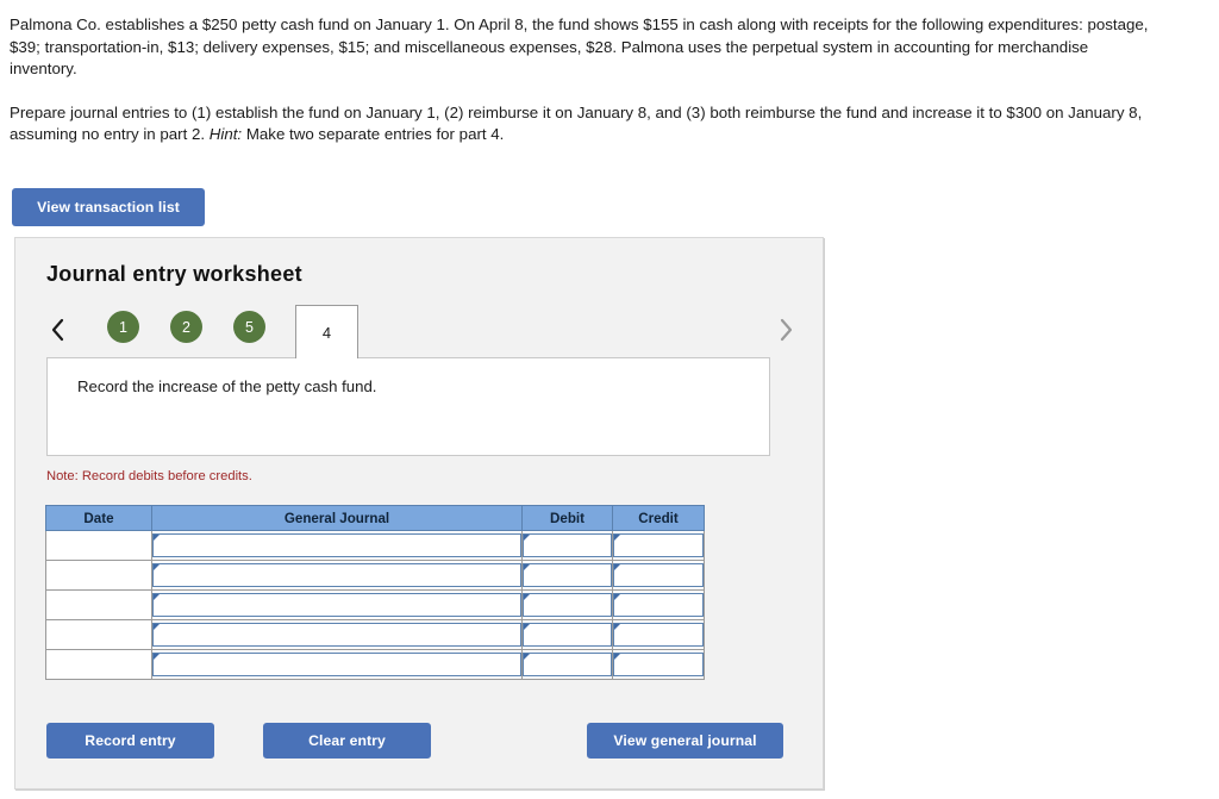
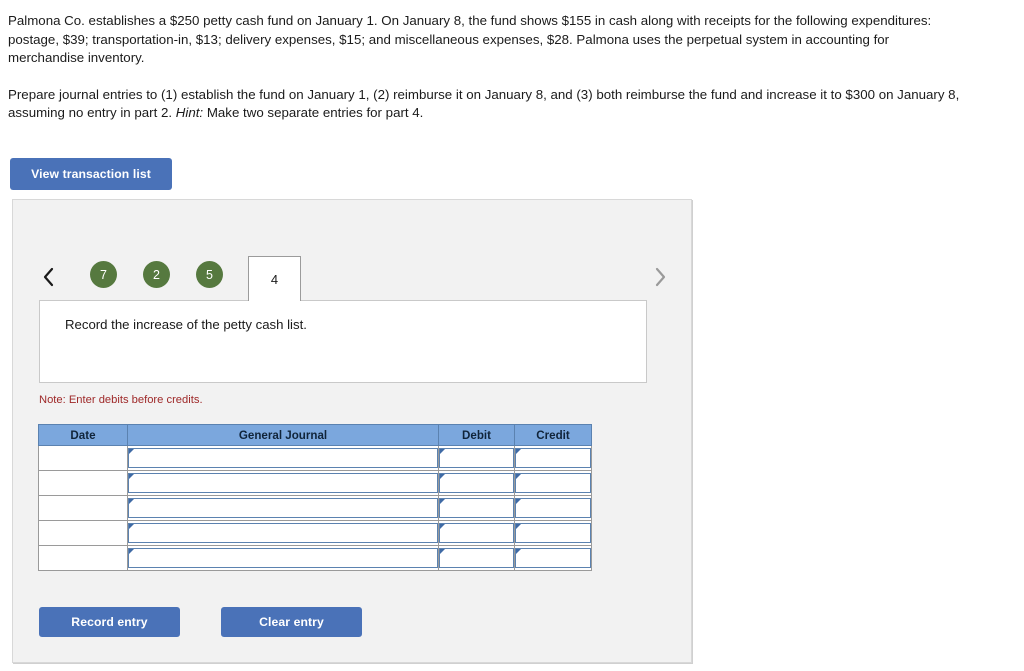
- Palmona Co. establishes a $250 petty cash fund on January 1. On April 8, the fund shows $155 in cash along with receipts for the following expenditures: postage, $39; transportation-in, $13; delivery expenses, $15; and miscellaneous expenses, $28. Palmona uses the perpetual system in accounting for merchandise inventory.
+ Palmona Co. establishes a $250 petty cash fund on January 1. On January 8, the fund shows $155 in cash along with receipts for the following expenditures: postage, $39; transportation-in, $13; delivery expenses, $15; and miscellaneous expenses, $28. Palmona uses the perpetual system in accounting for merchandise inventory.
  Prepare journal entries to (1) establish the fund on January 1, (2) reimburse it on January 8, and (3) both reimburse the fund and increase it to $300 on January 8, assuming no entry in part 2. Hint: Make two separate entries for part 4.
  View transaction list
- Journal entry worksheet
- 1
+ 7
  2
  5
  4
- Record the increase of the petty cash fund.
+ Record the increase of the petty cash list.
- Note: Record debits before credits.
+ Note: Enter debits before credits.
  Date	General Journal	Debit	Credit
  Record entry
  Clear entry
- View general journal
